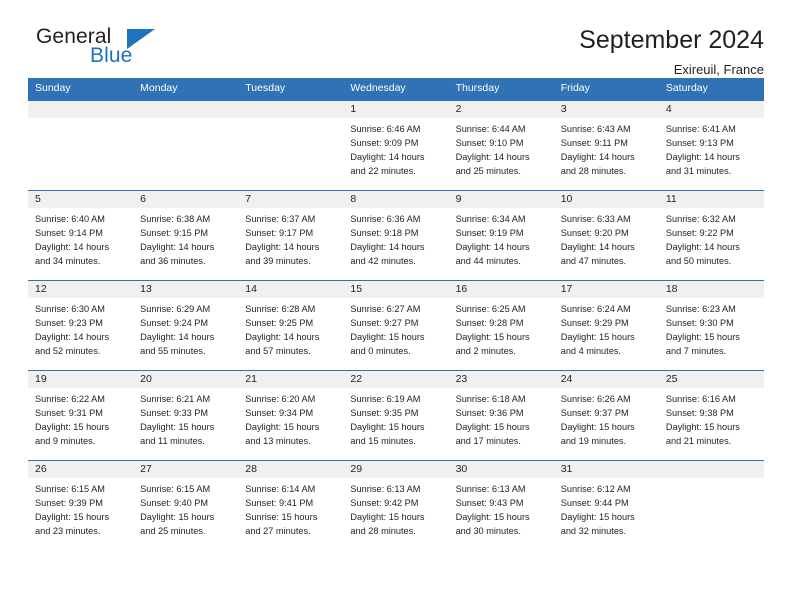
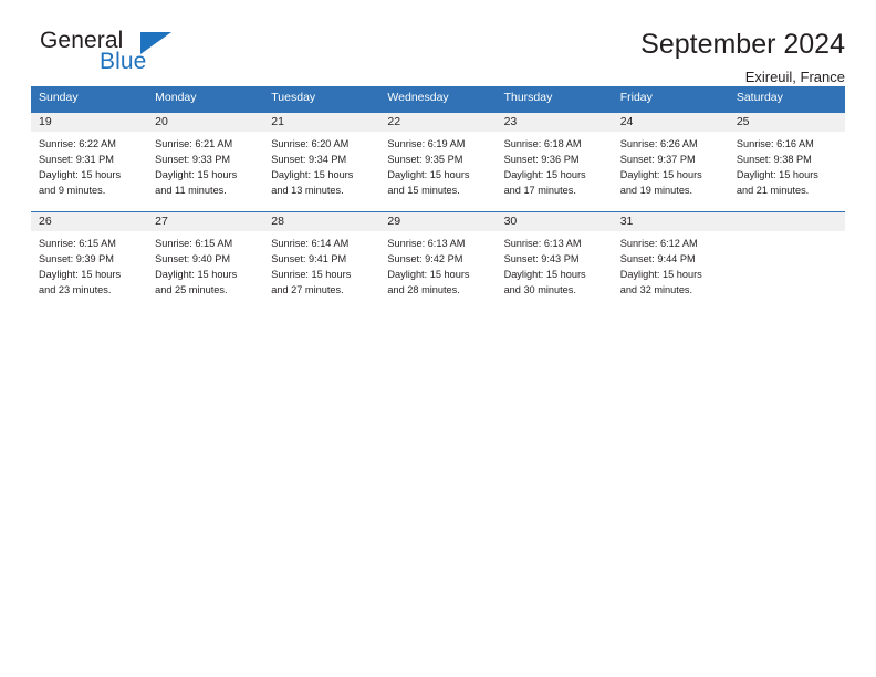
  General
  Blue
  September 2024
  Exireuil, France
  Sunday	Monday	Tuesday	Wednesday	Thursday	Friday	Saturday
- 			1Sunrise: 6:46 AMSunset: 9:09 PMDaylight: 14 hours and 22 minutes.	2Sunrise: 6:44 AMSunset: 9:10 PMDaylight: 14 hours and 25 minutes.	3Sunrise: 6:43 AMSunset: 9:11 PMDaylight: 14 hours and 28 minutes.	4Sunrise: 6:41 AMSunset: 9:13 PMDaylight: 14 hours and 31 minutes.
- 5Sunrise: 6:40 AMSunset: 9:14 PMDaylight: 14 hours and 34 minutes.	6Sunrise: 6:38 AMSunset: 9:15 PMDaylight: 14 hours and 36 minutes.	7Sunrise: 6:37 AMSunset: 9:17 PMDaylight: 14 hours and 39 minutes.	8Sunrise: 6:36 AMSunset: 9:18 PMDaylight: 14 hours and 42 minutes.	9Sunrise: 6:34 AMSunset: 9:19 PMDaylight: 14 hours and 44 minutes.	10Sunrise: 6:33 AMSunset: 9:20 PMDaylight: 14 hours and 47 minutes.	11Sunrise: 6:32 AMSunset: 9:22 PMDaylight: 14 hours and 50 minutes.
- 12Sunrise: 6:30 AMSunset: 9:23 PMDaylight: 14 hours and 52 minutes.	13Sunrise: 6:29 AMSunset: 9:24 PMDaylight: 14 hours and 55 minutes.	14Sunrise: 6:28 AMSunset: 9:25 PMDaylight: 14 hours and 57 minutes.	15Sunrise: 6:27 AMSunset: 9:27 PMDaylight: 15 hours and 0 minutes.	16Sunrise: 6:25 AMSunset: 9:28 PMDaylight: 15 hours and 2 minutes.	17Sunrise: 6:24 AMSunset: 9:29 PMDaylight: 15 hours and 4 minutes.	18Sunrise: 6:23 AMSunset: 9:30 PMDaylight: 15 hours and 7 minutes.
  19Sunrise: 6:22 AMSunset: 9:31 PMDaylight: 15 hours and 9 minutes.	20Sunrise: 6:21 AMSunset: 9:33 PMDaylight: 15 hours and 11 minutes.	21Sunrise: 6:20 AMSunset: 9:34 PMDaylight: 15 hours and 13 minutes.	22Sunrise: 6:19 AMSunset: 9:35 PMDaylight: 15 hours and 15 minutes.	23Sunrise: 6:18 AMSunset: 9:36 PMDaylight: 15 hours and 17 minutes.	24Sunrise: 6:26 AMSunset: 9:37 PMDaylight: 15 hours and 19 minutes.	25Sunrise: 6:16 AMSunset: 9:38 PMDaylight: 15 hours and 21 minutes.
  26Sunrise: 6:15 AMSunset: 9:39 PMDaylight: 15 hours and 23 minutes.	27Sunrise: 6:15 AMSunset: 9:40 PMDaylight: 15 hours and 25 minutes.	28Sunrise: 6:14 AMSunset: 9:41 PMSunrise: 15 hours and 27 minutes.	29Sunrise: 6:13 AMSunset: 9:42 PMDaylight: 15 hours and 28 minutes.	30Sunrise: 6:13 AMSunset: 9:43 PMDaylight: 15 hours and 30 minutes.	31Sunrise: 6:12 AMSunset: 9:44 PMDaylight: 15 hours and 32 minutes.
